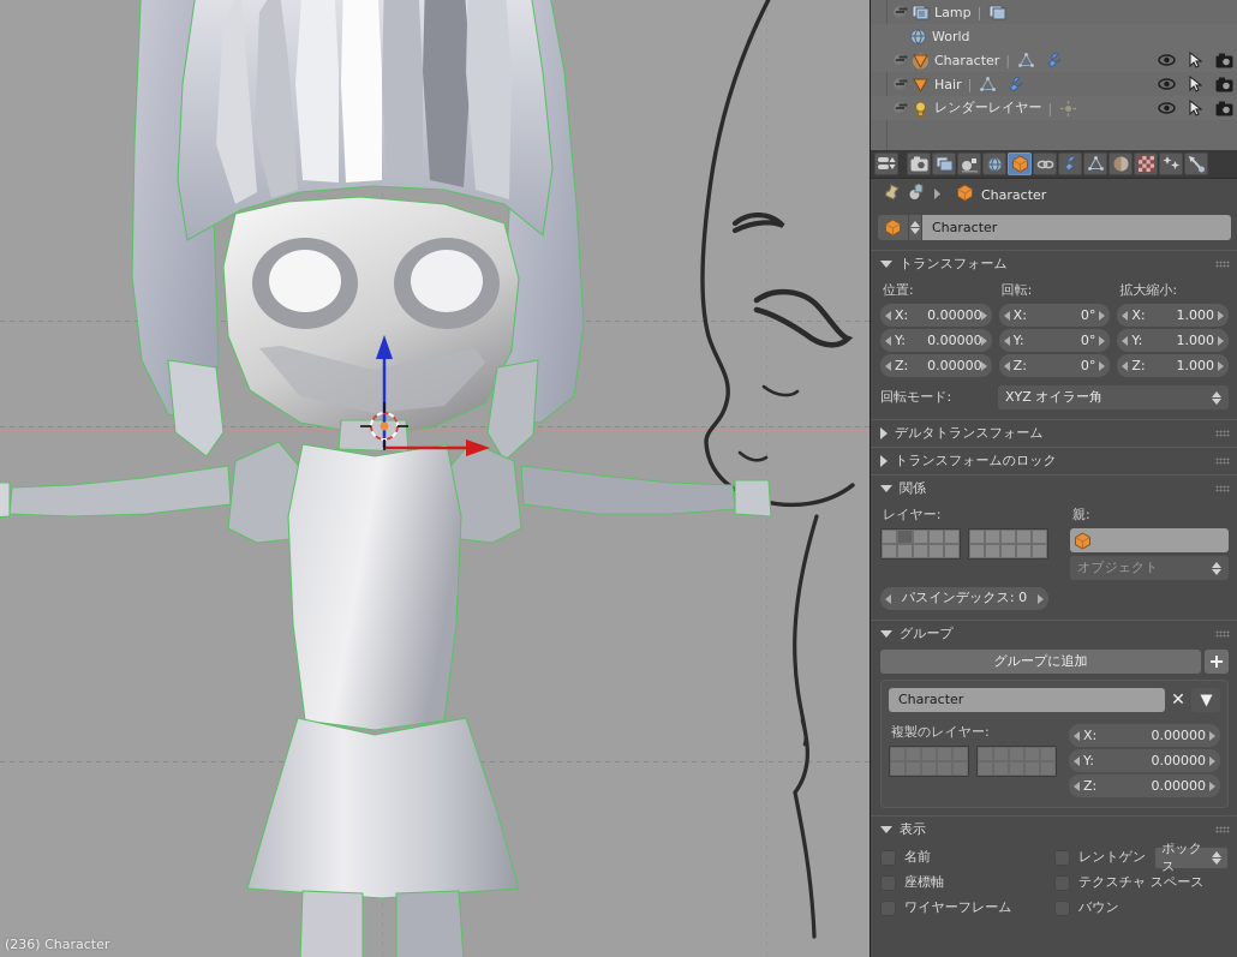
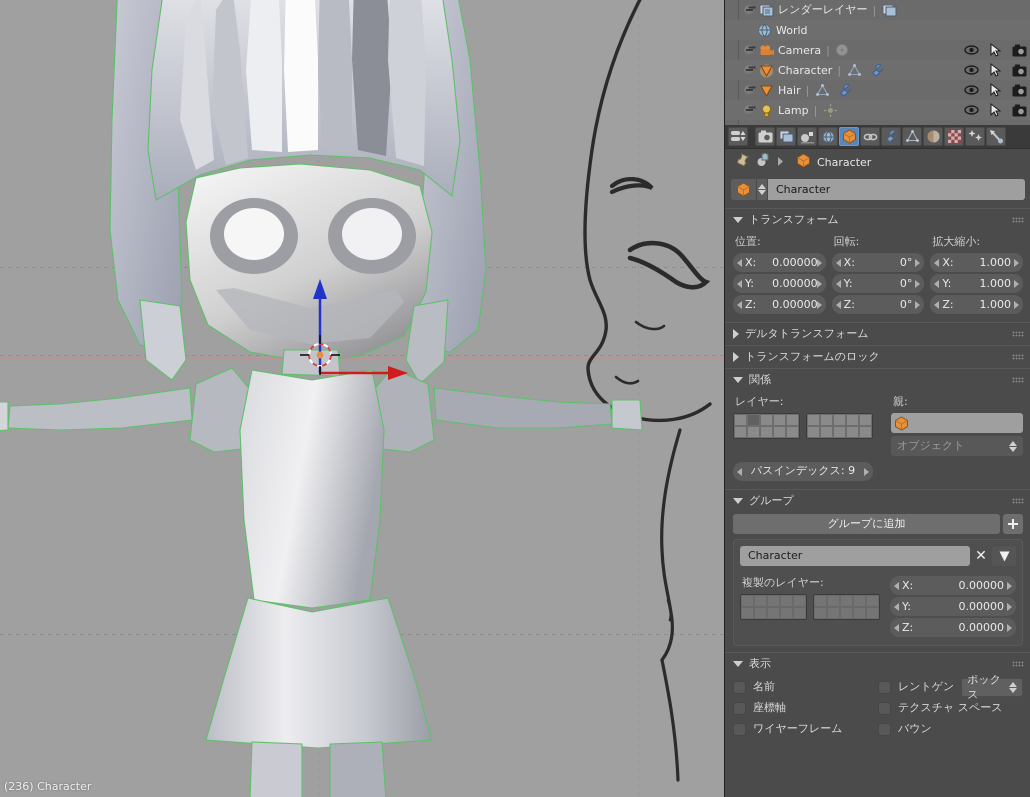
  (236) Character
- Lamp
+ レンダーレイヤー
  |
  World
+ Camera
  Character
  |
  Hair
  |
- レンダーレイヤー
+ Lamp
  |
  Character
  Character
  トランスフォーム
  位置:
  X:
  0.00000
  Y:
  0.00000
  Z:
  0.00000
  回転:
  X:
  0°
  Y:
  0°
  Z:
  0°
  拡大縮小:
  X:
  1.000
  Y:
  1.000
  Z:
  1.000
- 回転モード:
- XYZ オイラー角
  デルタトランスフォーム
  トランスフォームのロック
  関係
  レイヤー:
  親:
  オブジェクト
- パスインデックス: 0
+ パスインデックス: 9
  グループ
  グループに追加
  Character
  ✕
  複製のレイヤー:
  X:
  0.00000
  Y:
  0.00000
  Z:
  0.00000
  表示
  名前
  座標軸
  ワイヤーフレーム
  レントゲン
  ボックス
  テクスチャ スペース
  バウン
